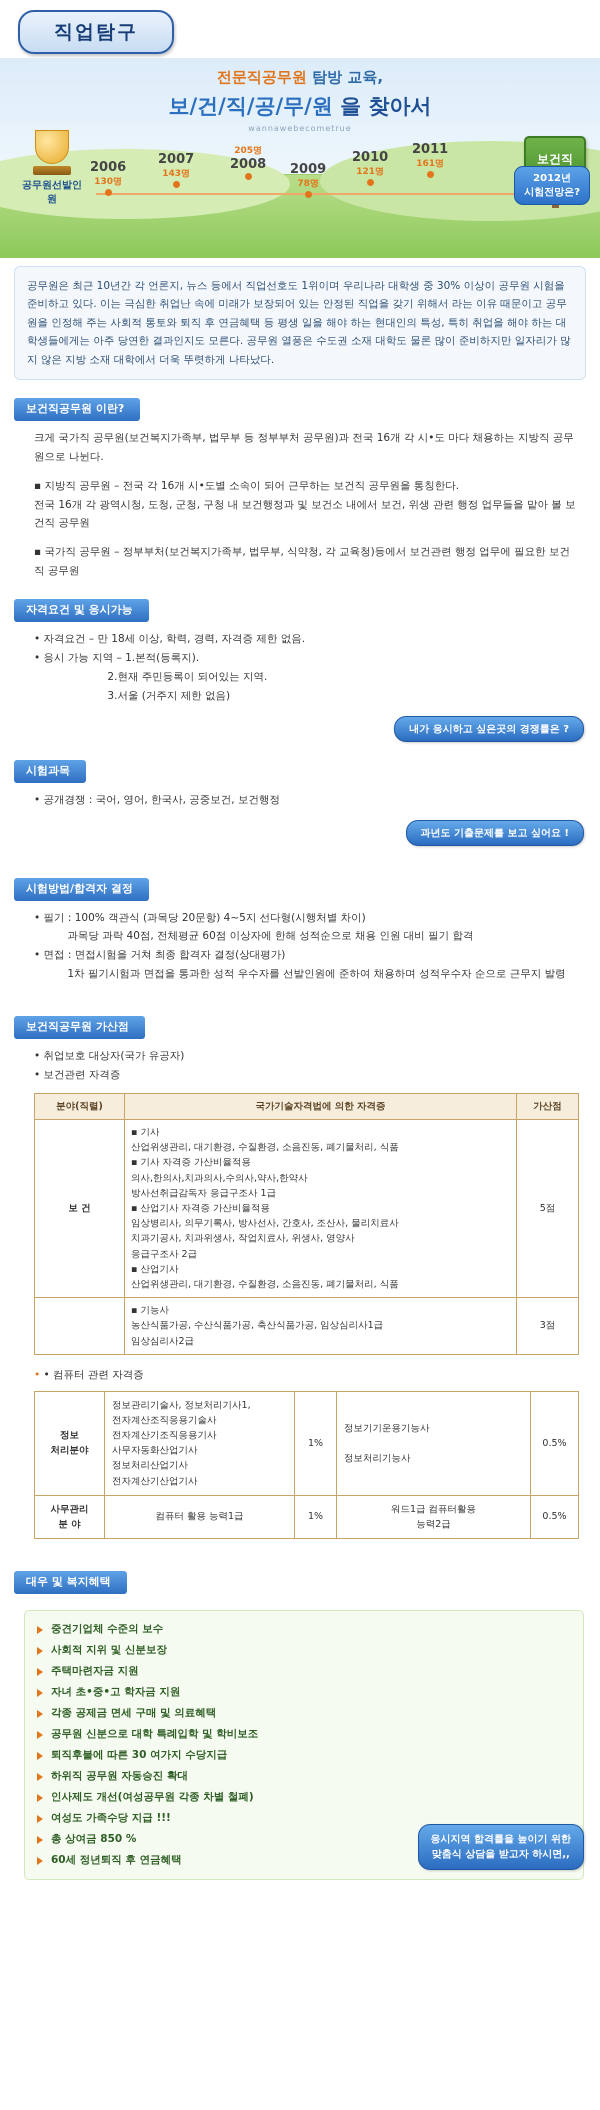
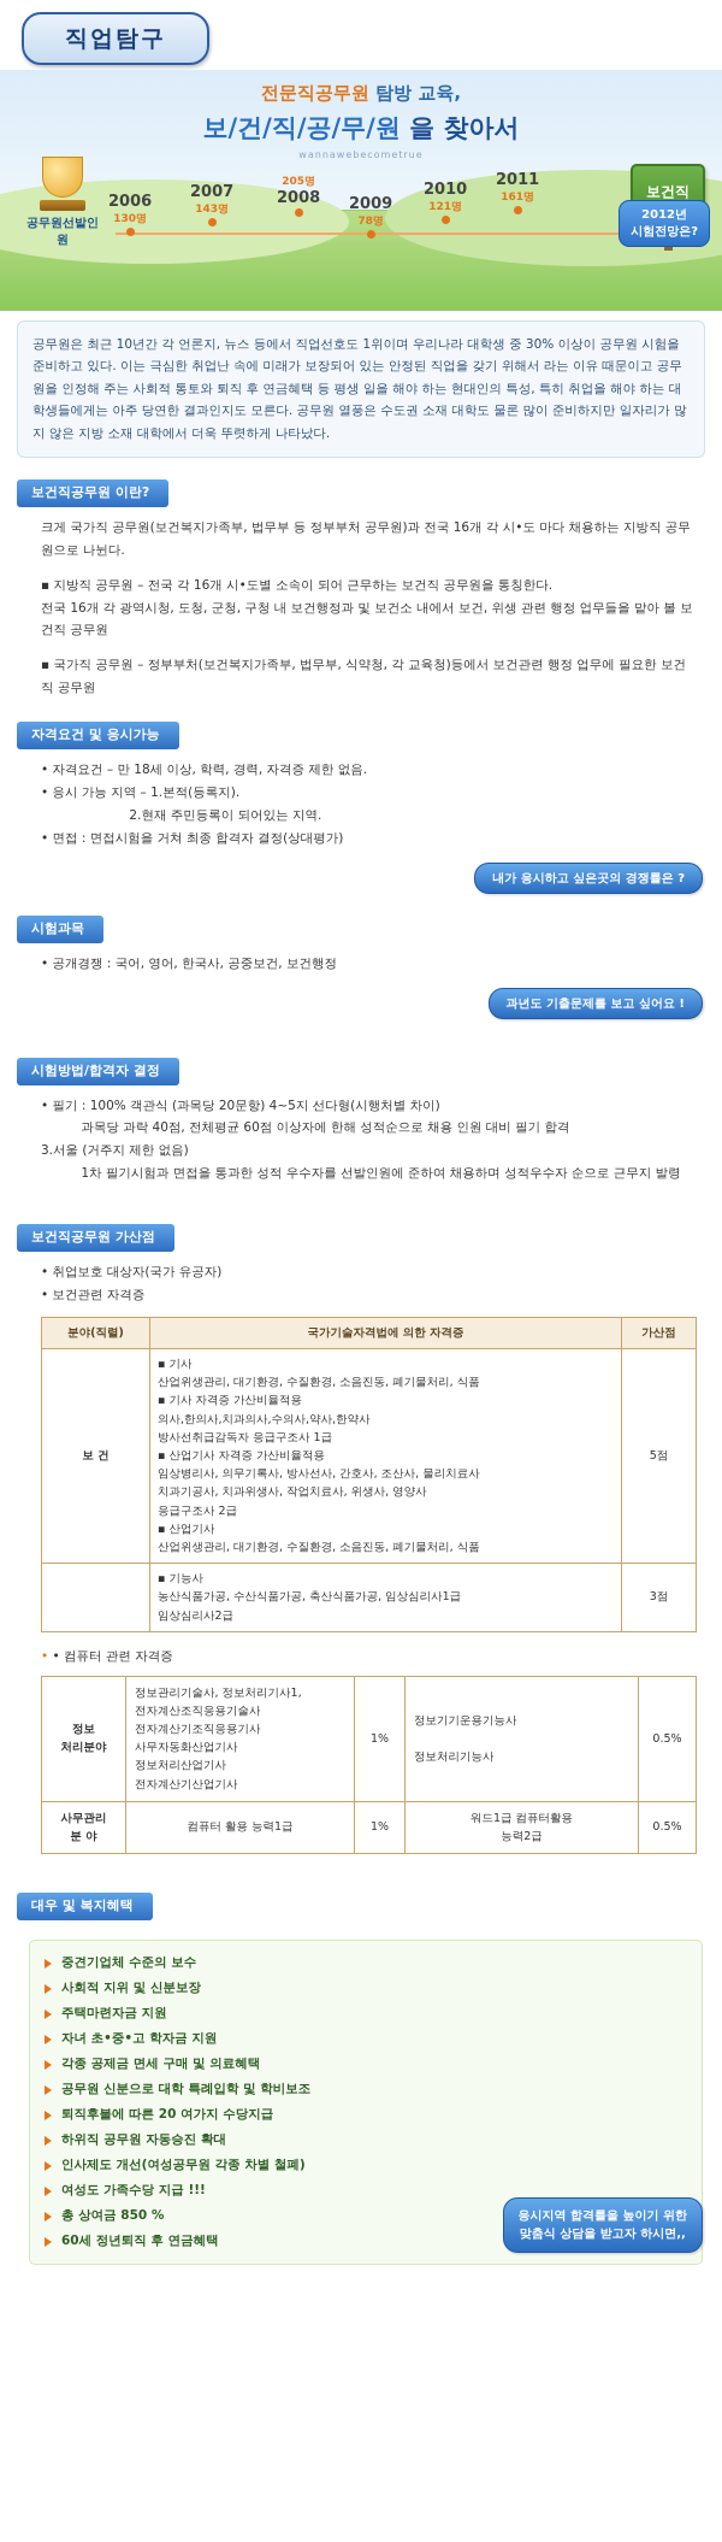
  직업탐구
  전문직공무원 탐방 교육,
  보/건/직/공/무/원 을 찾아서
  wannawebecometrue
  보건직
  2012년
  시험전망은?
  공무원선발인원
  2006
  130명
  2007
  143명
  205명
  2008
  2009
  78명
  2010
  121명
  2011
  161명
  공무원은 최근 10년간 각 언론지, 뉴스 등에서 직업선호도 1위이며 우리나라 대학생 중 30% 이상이 공무원 시험을 준비하고 있다. 이는 극심한 취업난 속에 미래가 보장되어 있는 안정된 직업을 갖기 위해서 라는 이유 때문이고 공무원을 인정해 주는 사회적 통토와 퇴직 후 연금혜택 등 평생 일을 해야 하는 현대인의 특성, 특히 취업을 해야 하는 대학생들에게는 아주 당연한 결과인지도 모른다. 공무원 열풍은 수도권 소재 대학도 물론 많이 준비하지만 일자리가 많지 않은 지방 소재 대학에서 더욱 뚜렷하게 나타났다.
  보건직공무원 이란?
  크게 국가직 공무원(보건복지가족부, 법무부 등 정부부처 공무원)과 전국 16개 각 시•도 마다 채용하는 지방직 공무원으로 나뉜다.
  ▪ 지방직 공무원 – 전국 각 16개 시•도별 소속이 되어 근무하는 보건직 공무원을 통칭한다.
  전국 16개 각 광역시청, 도청, 군청, 구청 내 보건행정과 및 보건소 내에서 보건, 위생 관련 행정 업무들을 맡아 볼 보건직 공무원
  ▪ 국가직 공무원 – 정부부처(보건복지가족부, 법무부, 식약청, 각 교육청)등에서 보건관련 행정 업무에 필요한 보건직 공무원
  자격요건 및 응시가능
  • 자격요건 – 만 18세 이상, 학력, 경력, 자격증 제한 없음.
  • 응시 가능 지역 – 1.본적(등록지).
  2.현재 주민등록이 되어있는 지역.
- 3.서울 (거주지 제한 없음)
+ • 면접 : 면접시험을 거쳐 최종 합격자 결정(상대평가)
  내가 응시하고 싶은곳의 경쟁률은 ?
  시험과목
  • 공개경쟁 : 국어, 영어, 한국사, 공중보건, 보건행정
  과년도 기출문제를 보고 싶어요 !
  시험방법/합격자 결정
  • 필기 : 100% 객관식 (과목당 20문항) 4~5지 선다형(시행처별 차이)
  과목당 과락 40점, 전체평균 60점 이상자에 한해 성적순으로 채용 인원 대비 필기 합격
- • 면접 : 면접시험을 거쳐 최종 합격자 결정(상대평가)
+ 3.서울 (거주지 제한 없음)
  1차 필기시험과 면접을 통과한 성적 우수자를 선발인원에 준하여 채용하며 성적우수자 순으로 근무지 발령
  보건직공무원 가산점
  • 취업보호 대상자(국가 유공자)
  • 보건관련 자격증
  분야(직렬)	국가기술자격법에 의한 자격증	가산점
  보 건	▪ 기사 산업위생관리, 대기환경, 수질환경, 소음진동, 폐기물처리, 식품 ▪ 기사 자격증 가산비율적용 의사,한의사,치과의사,수의사,약사,한약사 방사선취급감독자 응급구조사 1급 ▪ 산업기사 자격증 가산비율적용 임상병리사, 의무기록사, 방사선사, 간호사, 조산사, 물리치료사 치과기공사, 치과위생사, 작업치료사, 위생사, 영양사 응급구조사 2급 ▪ 산업기사 산업위생관리, 대기환경, 수질환경, 소음진동, 폐기물처리, 식품	5점
  	▪ 기능사 농산식품가공, 수산식품가공, 축산식품가공, 임상심리사1급 임상심리사2급	3점
  • 컴퓨터 관련 자격증
  정보 처리분야	정보관리기술사, 정보처리기사1, 전자계산조직응용기술사 전자계산기조직응용기사 사무자동화산업기사 정보처리산업기사 전자계산기산업기사	1%	정보기기운용기능사 정보처리기능사	0.5%
  사무관리 분 야	컴퓨터 활용 능력1급	1%	워드1급 컴퓨터활용 능력2급	0.5%
  대우 및 복지혜택
  중견기업체 수준의 보수
  사회적 지위 및 신분보장
  주택마련자금 지원
  자녀 초•중•고 학자금 지원
  각종 공제금 면세 구매 및 의료혜택
  공무원 신분으로 대학 특례입학 및 학비보조
- 퇴직후불에 따른 30 여가지 수당지급
+ 퇴직후불에 따른 20 여가지 수당지급
  하위직 공무원 자동승진 확대
  인사제도 개선(여성공무원 각종 차별 철폐)
  여성도 가족수당 지급 !!!
  총 상여금 850 %
  60세 정년퇴직 후 연금혜택
  응시지역 합격률을 높이기 위한
  맞춤식 상담을 받고자 하시면,,
